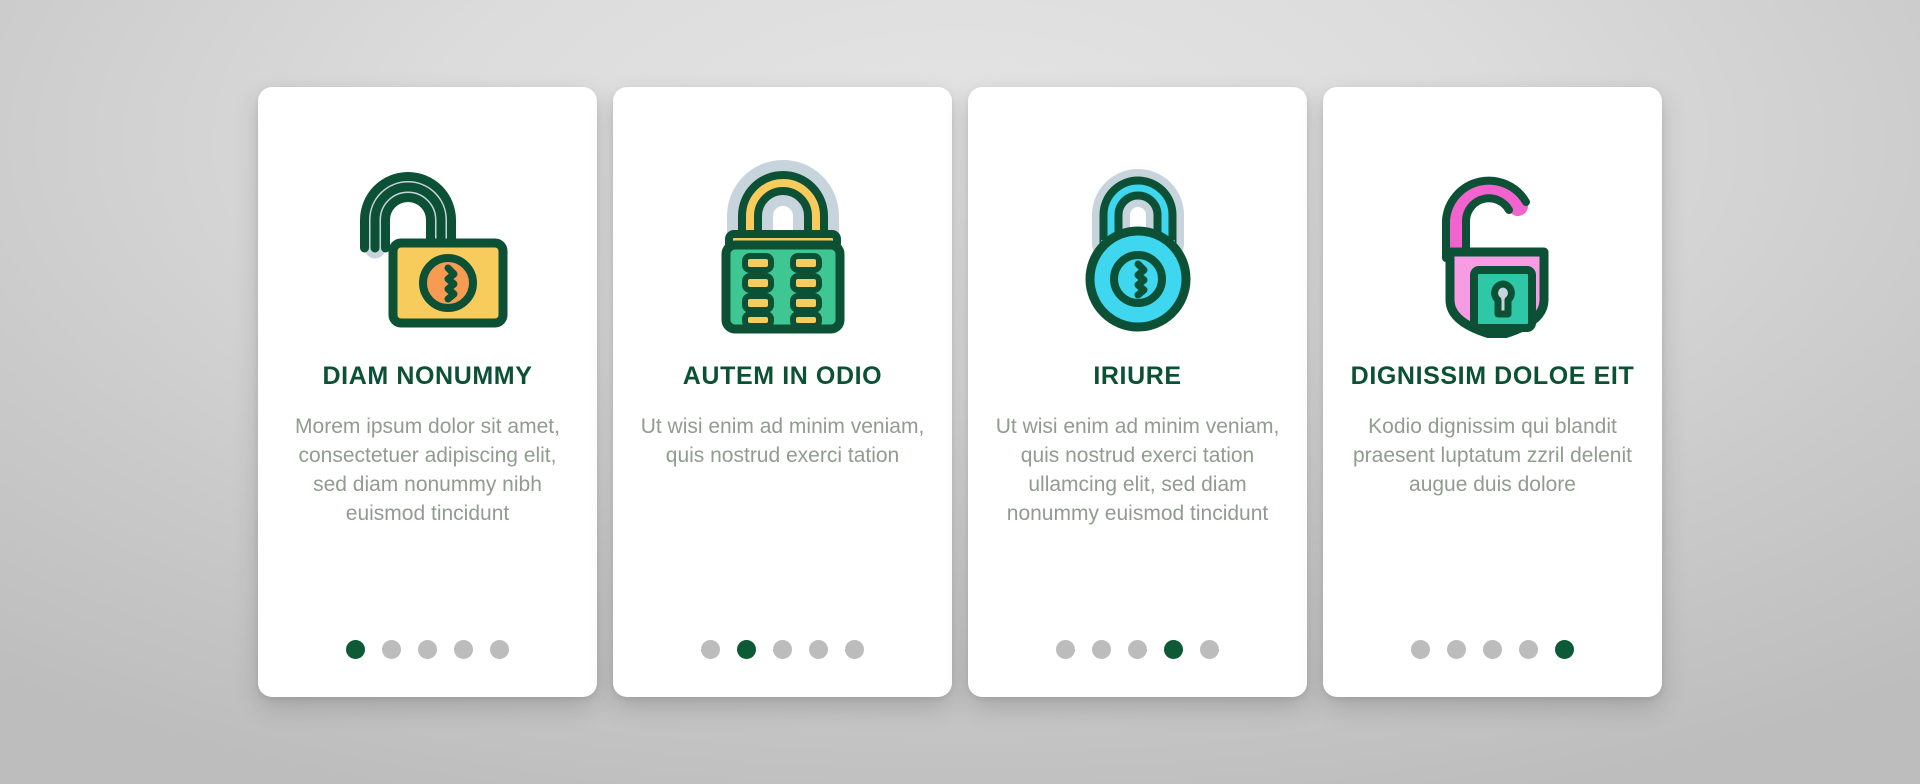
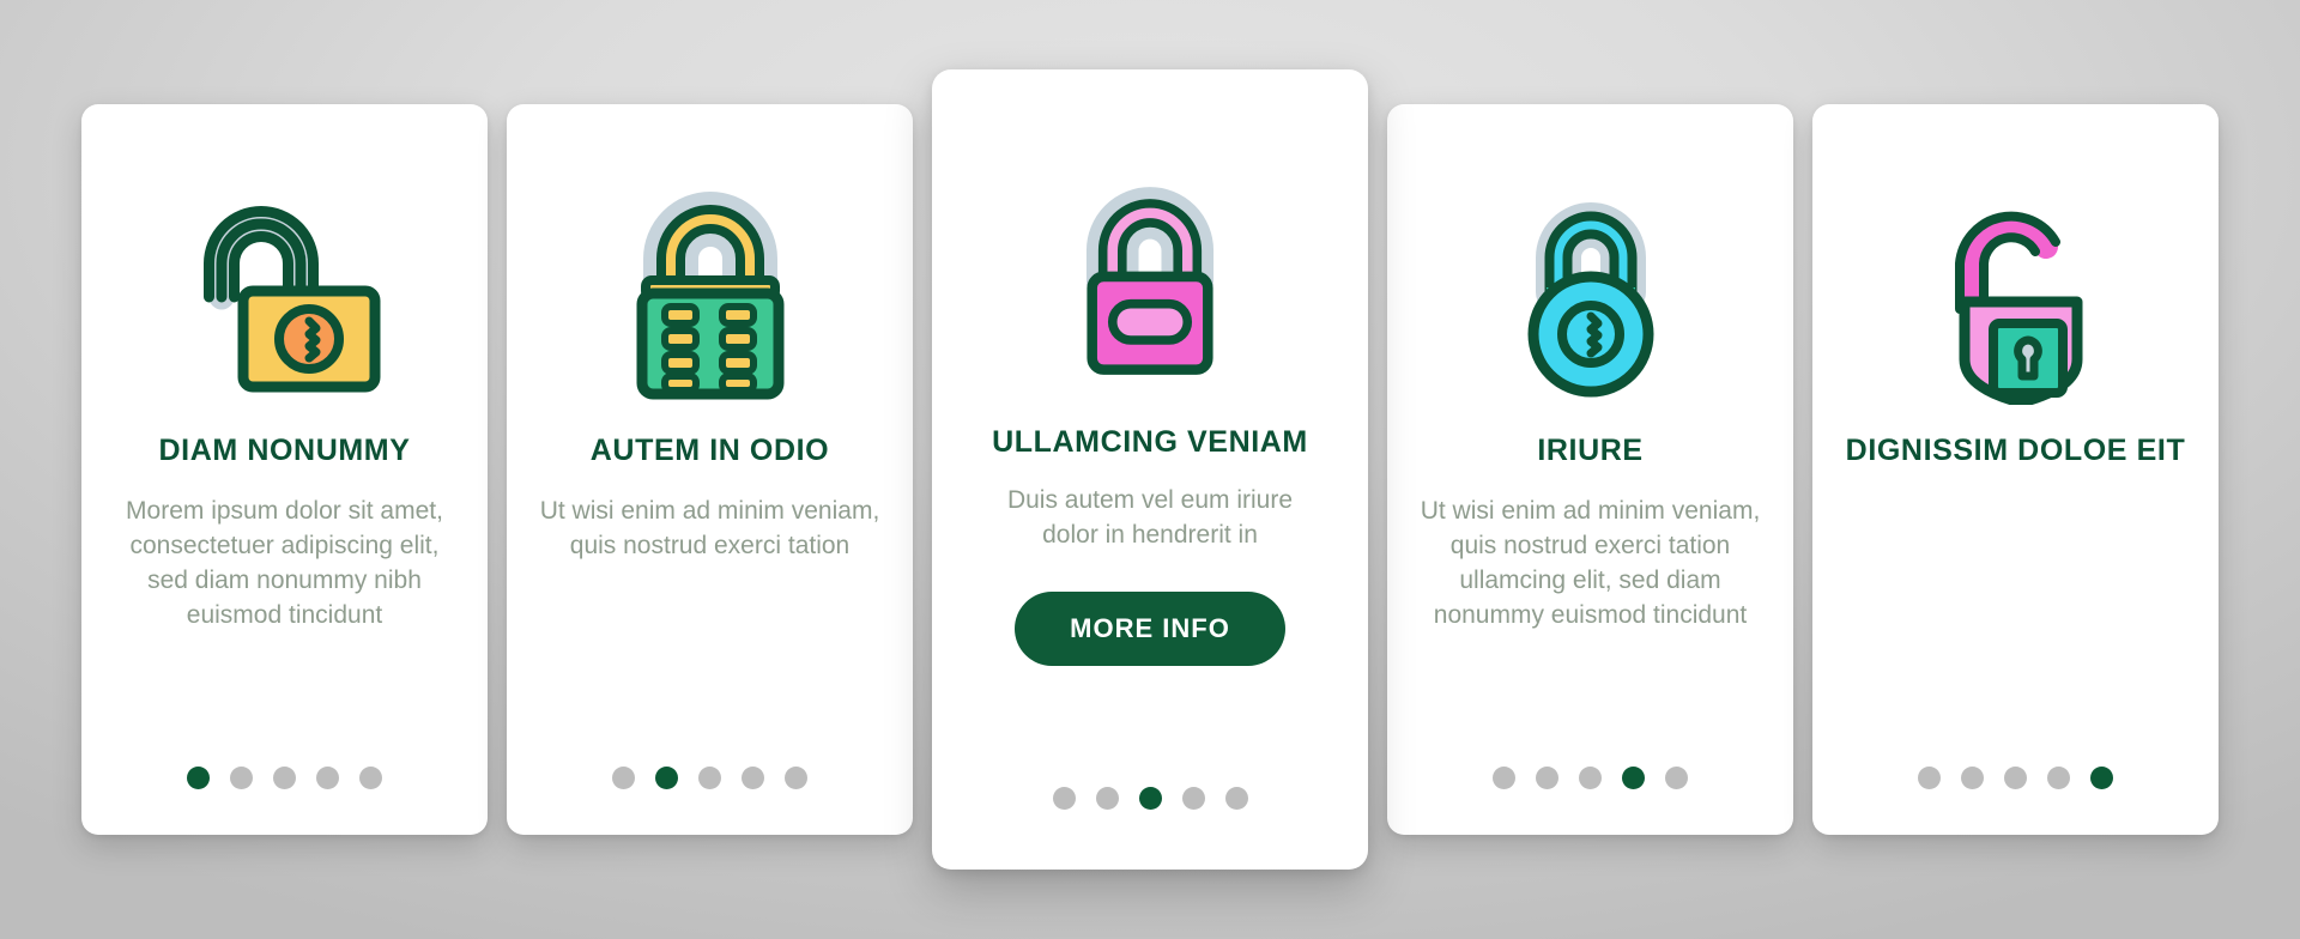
  DIAM NONUMMY
  Morem ipsum dolor sit amet, consectetuer adipiscing elit, sed diam nonummy nibh euismod tincidunt
  AUTEM IN ODIO
  Ut wisi enim ad minim veniam, quis nostrud exerci tation
+ ULLAMCING VENIAM
+ Duis autem vel eum iriure dolor in hendrerit in
+ MORE INFO
  IRIURE
  Ut wisi enim ad minim veniam, quis nostrud exerci tation ullamcing elit, sed diam nonummy euismod tincidunt
  DIGNISSIM DOLOE EIT
- Kodio dignissim qui blandit praesent luptatum zzril delenit augue duis dolore
